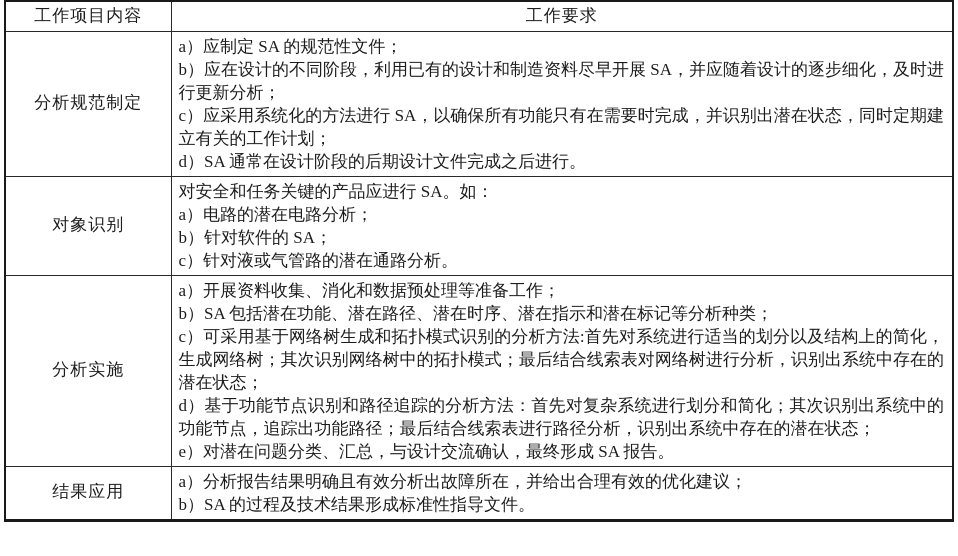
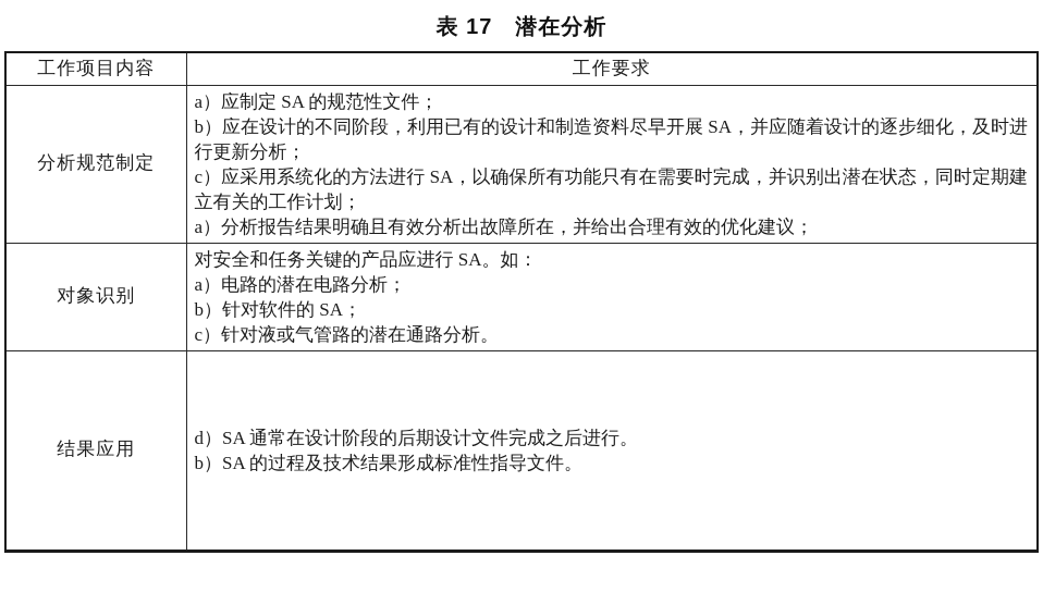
+ 表 17 潜在分析
  工作项目内容	工作要求
- 分析规范制定	a）应制定 SA 的规范性文件；b）应在设计的不同阶段，利用已有的设计和制造资料尽早开展 SA，并应随着设计的逐步细化，及时进行更新分析；c）应采用系统化的方法进行 SA，以确保所有功能只有在需要时完成，并识别出潜在状态，同时定期建立有关的工作计划；d）SA 通常在设计阶段的后期设计文件完成之后进行。
+ 分析规范制定	a）应制定 SA 的规范性文件；b）应在设计的不同阶段，利用已有的设计和制造资料尽早开展 SA，并应随着设计的逐步细化，及时进行更新分析；c）应采用系统化的方法进行 SA，以确保所有功能只有在需要时完成，并识别出潜在状态，同时定期建立有关的工作计划；a）分析报告结果明确且有效分析出故障所在，并给出合理有效的优化建议；
  对象识别	对安全和任务关键的产品应进行 SA。如：a）电路的潜在电路分析；b）针对软件的 SA；c）针对液或气管路的潜在通路分析。
- 分析实施	a）开展资料收集、消化和数据预处理等准备工作；b）SA 包括潜在功能、潜在路径、潜在时序、潜在指示和潜在标记等分析种类；c）可采用基于网络树生成和拓扑模式识别的分析方法:首先对系统进行适当的划分以及结构上的简化，生成网络树；其次识别网络树中的拓扑模式；最后结合线索表对网络树进行分析，识别出系统中存在的潜在状态；d）基于功能节点识别和路径追踪的分析方法：首先对复杂系统进行划分和简化；其次识别出系统中的功能节点，追踪出功能路径；最后结合线索表进行路径分析，识别出系统中存在的潜在状态；e）对潜在问题分类、汇总，与设计交流确认，最终形成 SA 报告。
- 结果应用	a）分析报告结果明确且有效分析出故障所在，并给出合理有效的优化建议；b）SA 的过程及技术结果形成标准性指导文件。
+ 结果应用	d）SA 通常在设计阶段的后期设计文件完成之后进行。b）SA 的过程及技术结果形成标准性指导文件。
